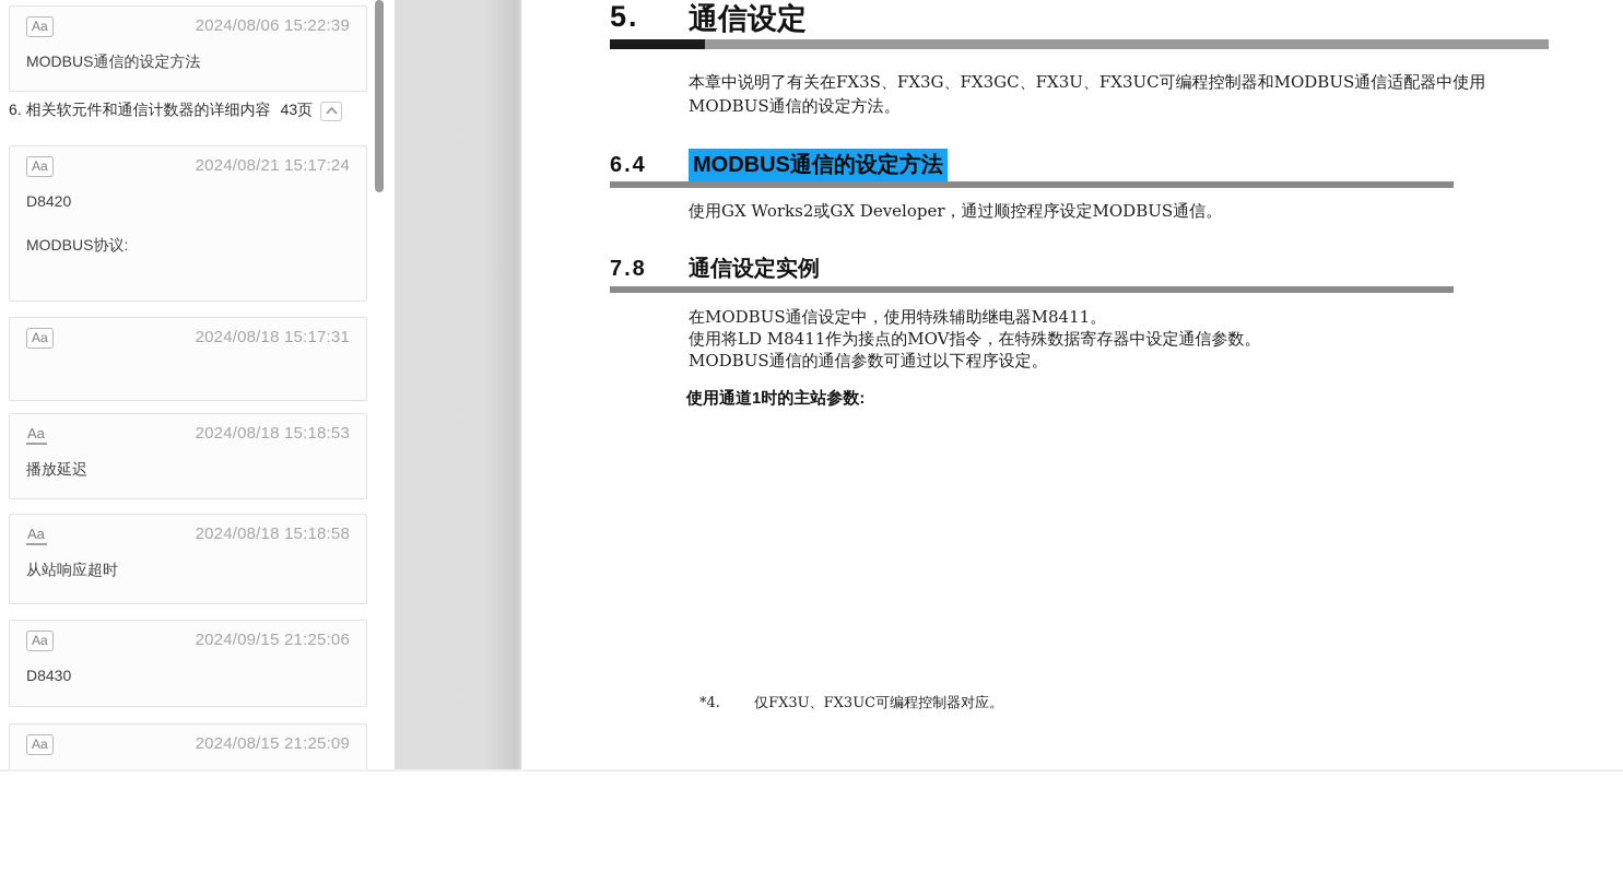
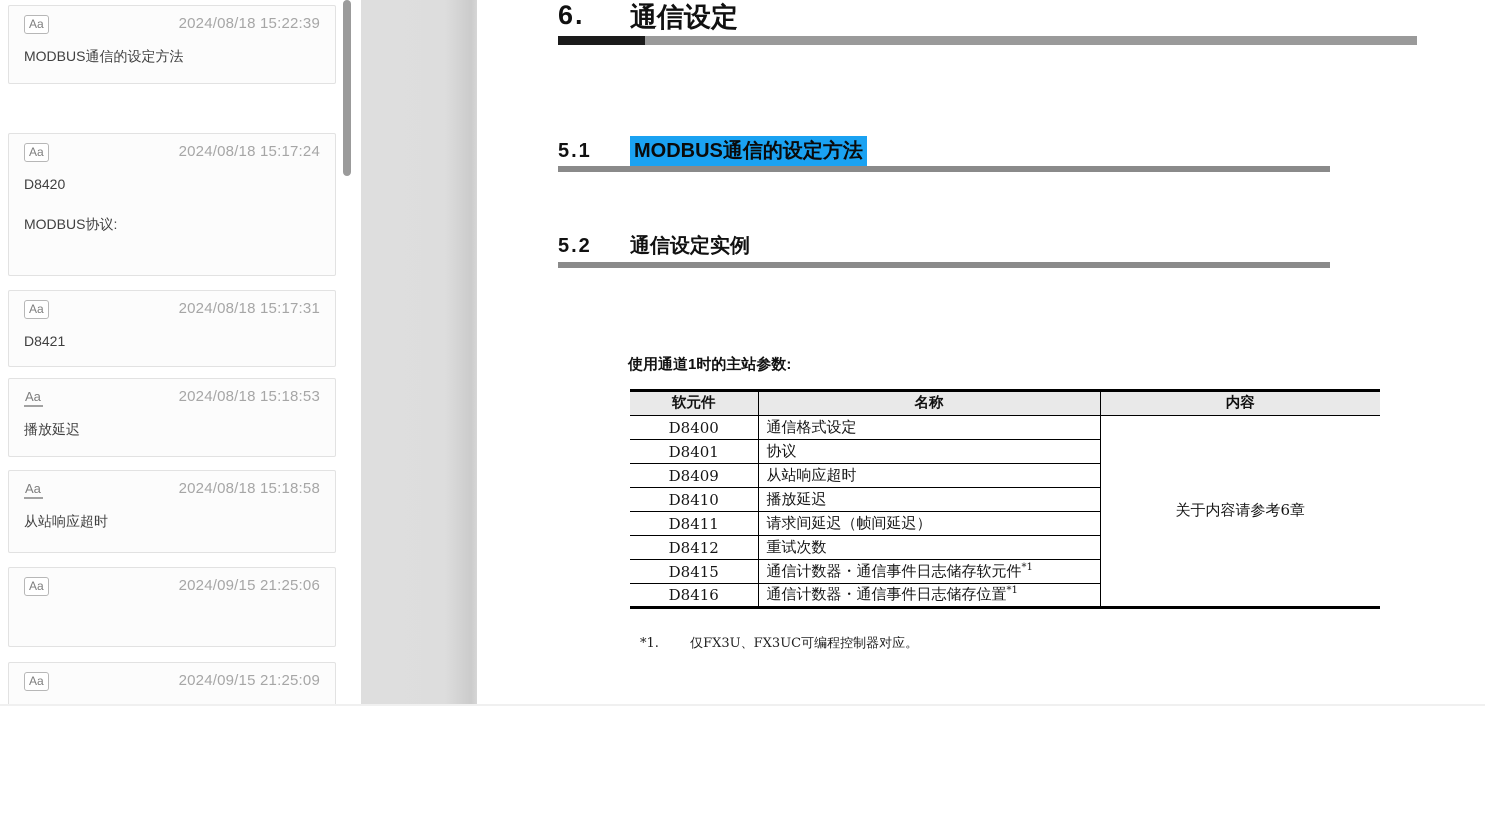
  Aa
- 2024/08/06 15:22:39
+ 2024/08/18 15:22:39
  MODBUS通信的设定方法
- 6. 相关软元件和通信计数器的详细内容
- 43页
  Aa
- 2024/08/21 15:17:24
+ 2024/08/18 15:17:24
  D8420
  MODBUS协议:
  Aa
  2024/08/18 15:17:31
+ D8421
  Aa
  2024/08/18 15:18:53
  播放延迟
  Aa
  2024/08/18 15:18:58
  从站响应超时
  Aa
  2024/09/15 21:25:06
- D8430
  Aa
- 2024/08/15 21:25:09
+ 2024/09/15 21:25:09
- 5.
+ 6.
  通信设定
- 本章中说明了有关在FX3S、FX3G、FX3GC、FX3U、FX3UC可编程控制器和MODBUS通信适配器中使用MODBUS通信的设定方法。
- 6.4
+ 5.1
  MODBUS通信的设定方法
- 使用GX Works2或GX Developer，通过顺控程序设定MODBUS通信。
- 7.8
+ 5.2
  通信设定实例
- 在MODBUS通信设定中，使用特殊辅助继电器M8411。
- 使用将LD M8411作为接点的MOV指令，在特殊数据寄存器中设定通信参数。
- MODBUS通信的通信参数可通过以下程序设定。
  使用通道1时的主站参数:
+ 软元件	名称	内容
+ D8400	通信格式设定	关于内容请参考6章
+ D8401	协议
+ D8409	从站响应超时
+ D8410	播放延迟
+ D8411	请求间延迟（帧间延迟）
+ D8412	重试次数
+ D8415	通信计数器・通信事件日志储存软元件*1
+ D8416	通信计数器・通信事件日志储存位置*1
- *4. 仅FX3U、FX3UC可编程控制器对应。
+ *1. 仅FX3U、FX3UC可编程控制器对应。
